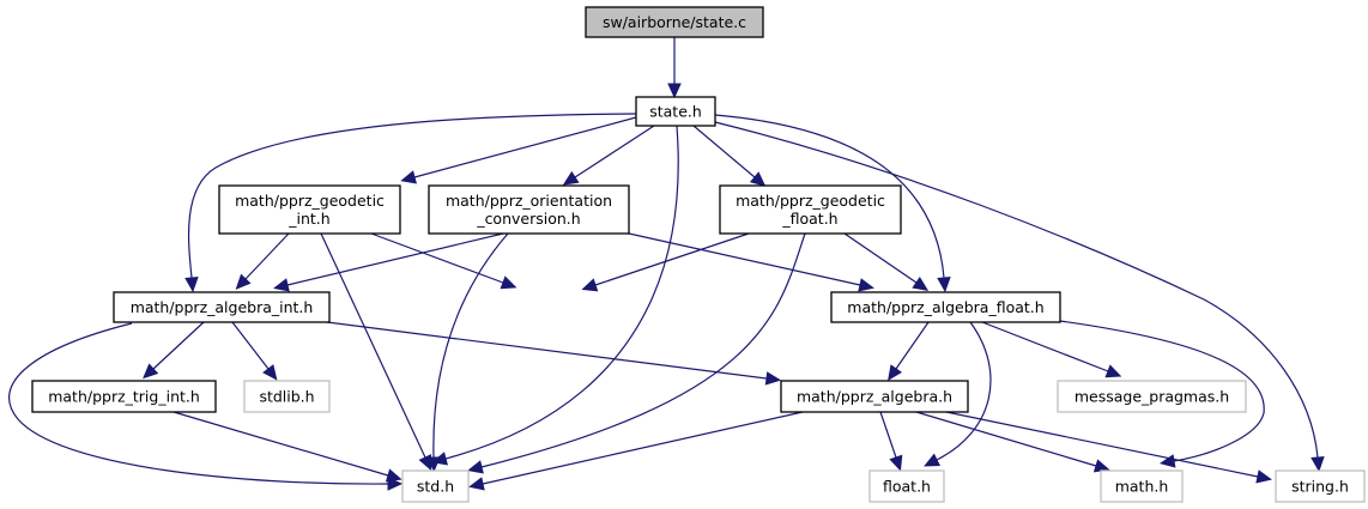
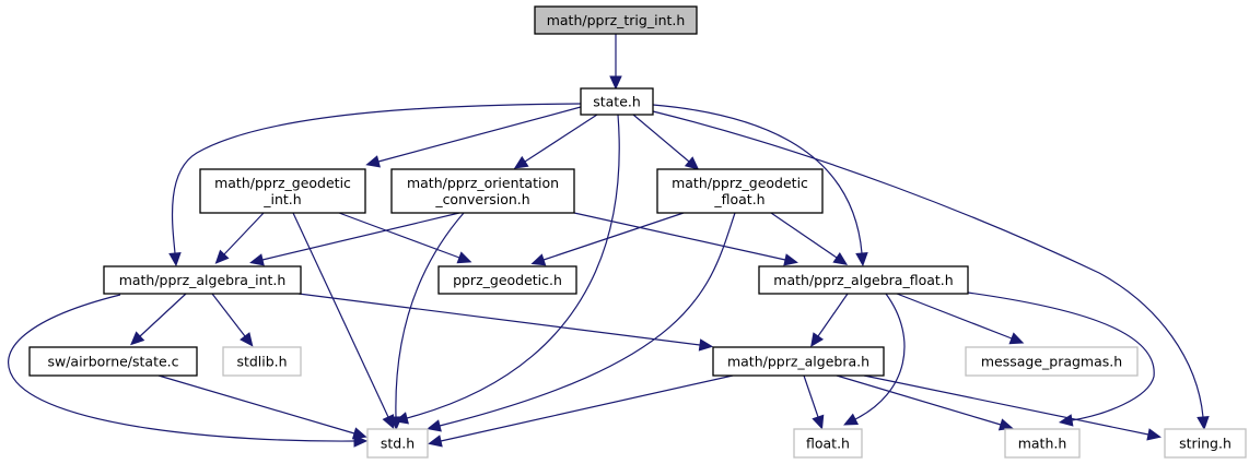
- sw/airborne/state.c
+ math/pprz_trig_int.h
  state.h
  math/pprz_geodetic
  _int.h
  math/pprz_orientation
  _conversion.h
  math/pprz_geodetic
  _float.h
  math/pprz_algebra_int.h
+ pprz_geodetic.h
  math/pprz_algebra_float.h
- math/pprz_trig_int.h
+ sw/airborne/state.c
  stdlib.h
  math/pprz_algebra.h
  message_pragmas.h
  std.h
  float.h
  math.h
  string.h
